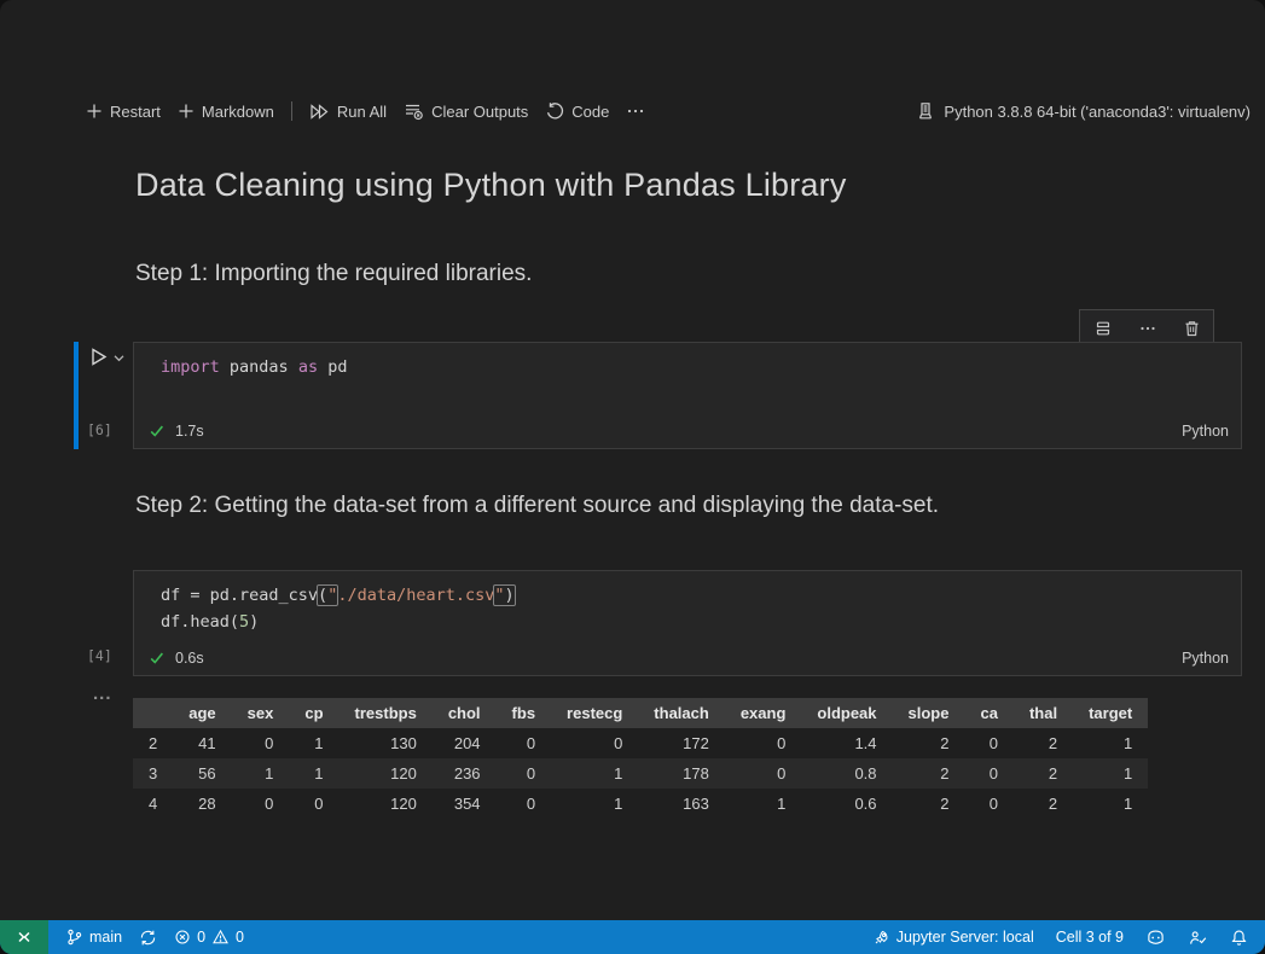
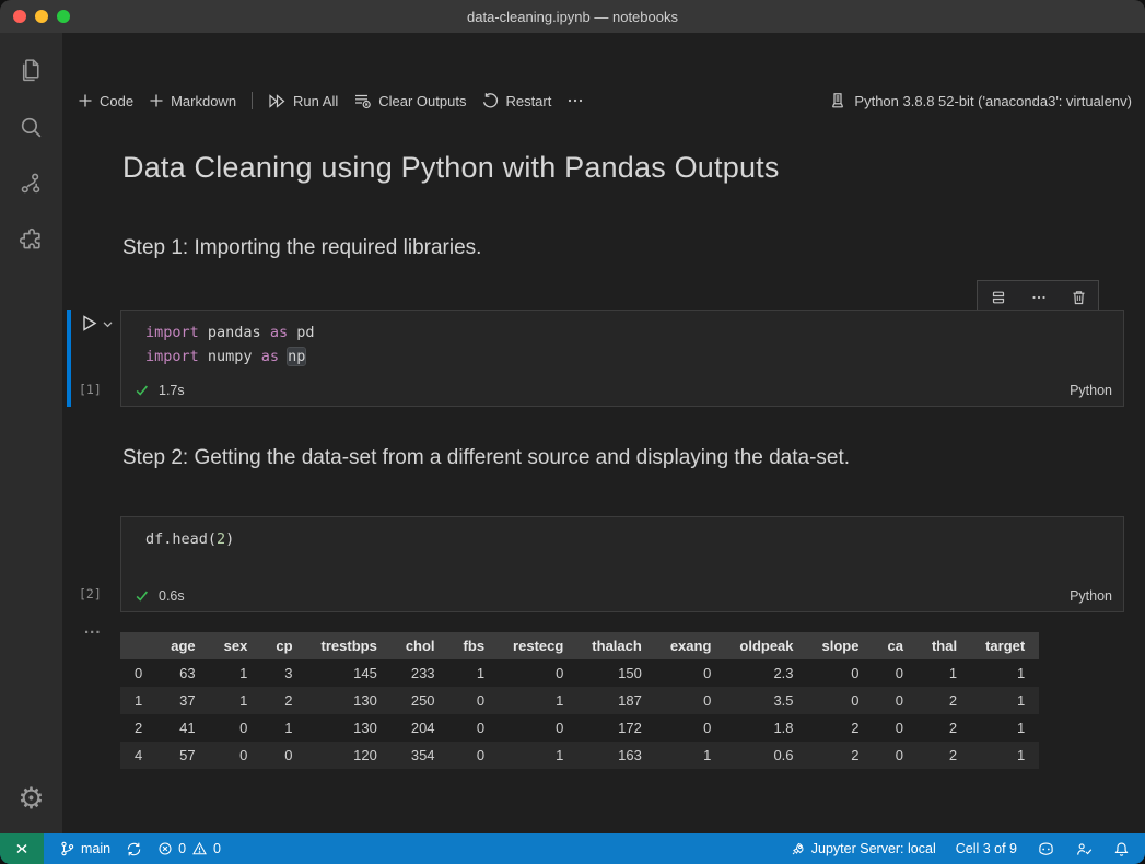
+ data-cleaning.ipynb — notebooks
+ ⚙
- Restart
+ Code
  Markdown
  Run All
  Clear Outputs
- Code
+ Restart
- Python 3.8.8 64-bit ('anaconda3': virtualenv)
+ Python 3.8.8 52-bit ('anaconda3': virtualenv)
- Data Cleaning using Python with Pandas Library
+ Data Cleaning using Python with Pandas Outputs
  Step 1: Importing the required libraries.
  Step 2: Getting the data-set from a different source and displaying the data-set.
  import pandas as pd
+ import numpy as np
  1.7s
  Python
- [6]
+ [1]
- df = pd.read_csv("./data/heart.csv")
- df.head(5)
+ df.head(2)
  0.6s
  Python
- [4]
+ [2]
  ...
  	age	sex	cp	trestbps	chol	fbs	restecg	thalach	exang	oldpeak	slope	ca	thal	target
+ 0	63	1	3	145	233	1	0	150	0	2.3	0	0	1	1
+ 1	37	1	2	130	250	0	1	187	0	3.5	0	0	2	1
- 2	41	0	1	130	204	0	0	172	0	1.4	2	0	2	1
+ 2	41	0	1	130	204	0	0	172	0	1.8	2	0	2	1
- 3	56	1	1	120	236	0	1	178	0	0.8	2	0	2	1
- 4	28	0	0	120	354	0	1	163	1	0.6	2	0	2	1
+ 4	57	0	0	120	354	0	1	163	1	0.6	2	0	2	1
  main
  0
  0
  Jupyter Server: local
  Cell 3 of 9
